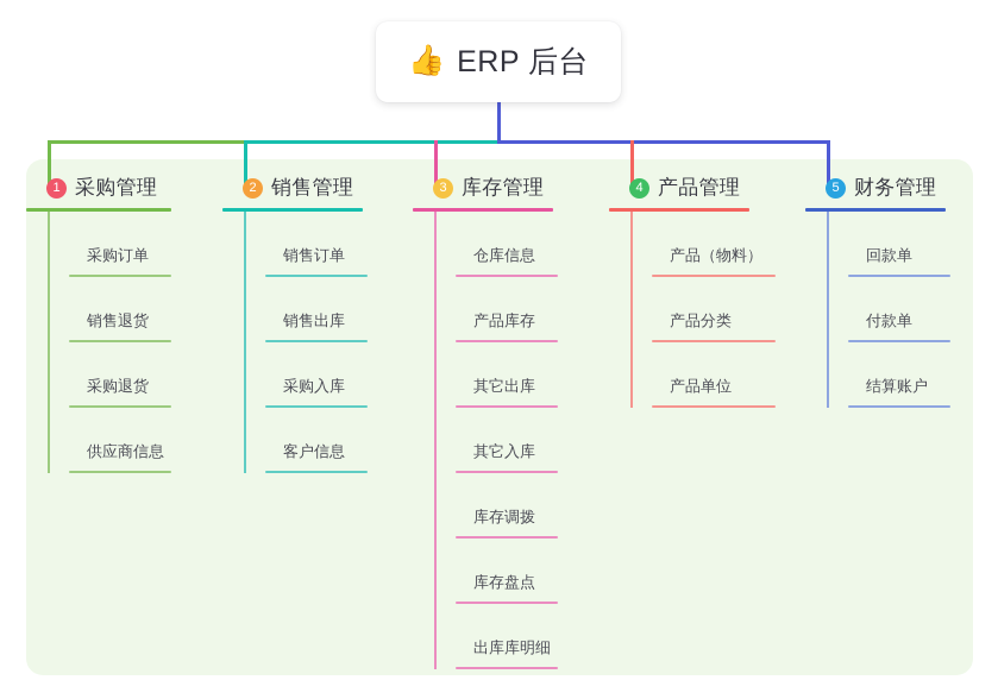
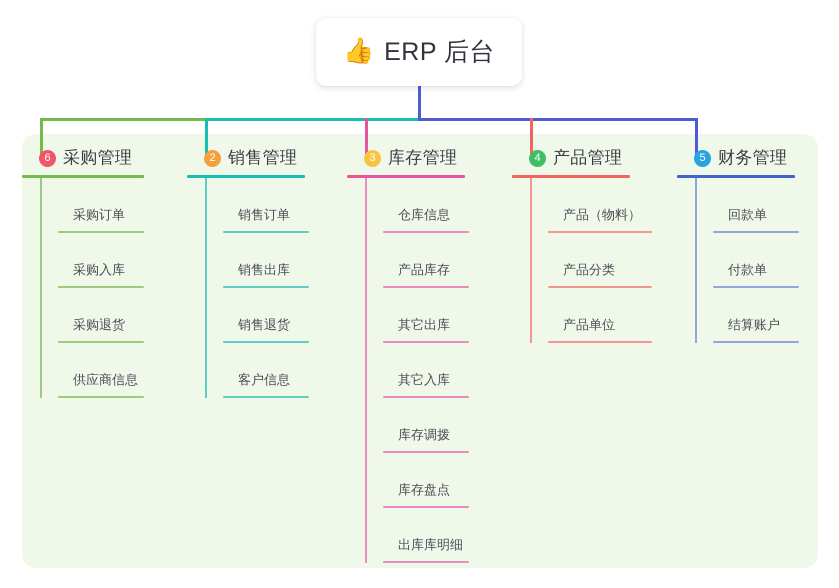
  👍
  ERP 后台
- 1
+ 6
  采购管理
  采购订单
- 销售退货
+ 采购入库
  采购退货
  供应商信息
  2
  销售管理
  销售订单
  销售出库
- 采购入库
+ 销售退货
  客户信息
  3
  库存管理
  仓库信息
  产品库存
  其它出库
  其它入库
  库存调拨
  库存盘点
  出库库明细
  4
  产品管理
  产品（物料）
  产品分类
  产品单位
  5
  财务管理
  回款单
  付款单
  结算账户
